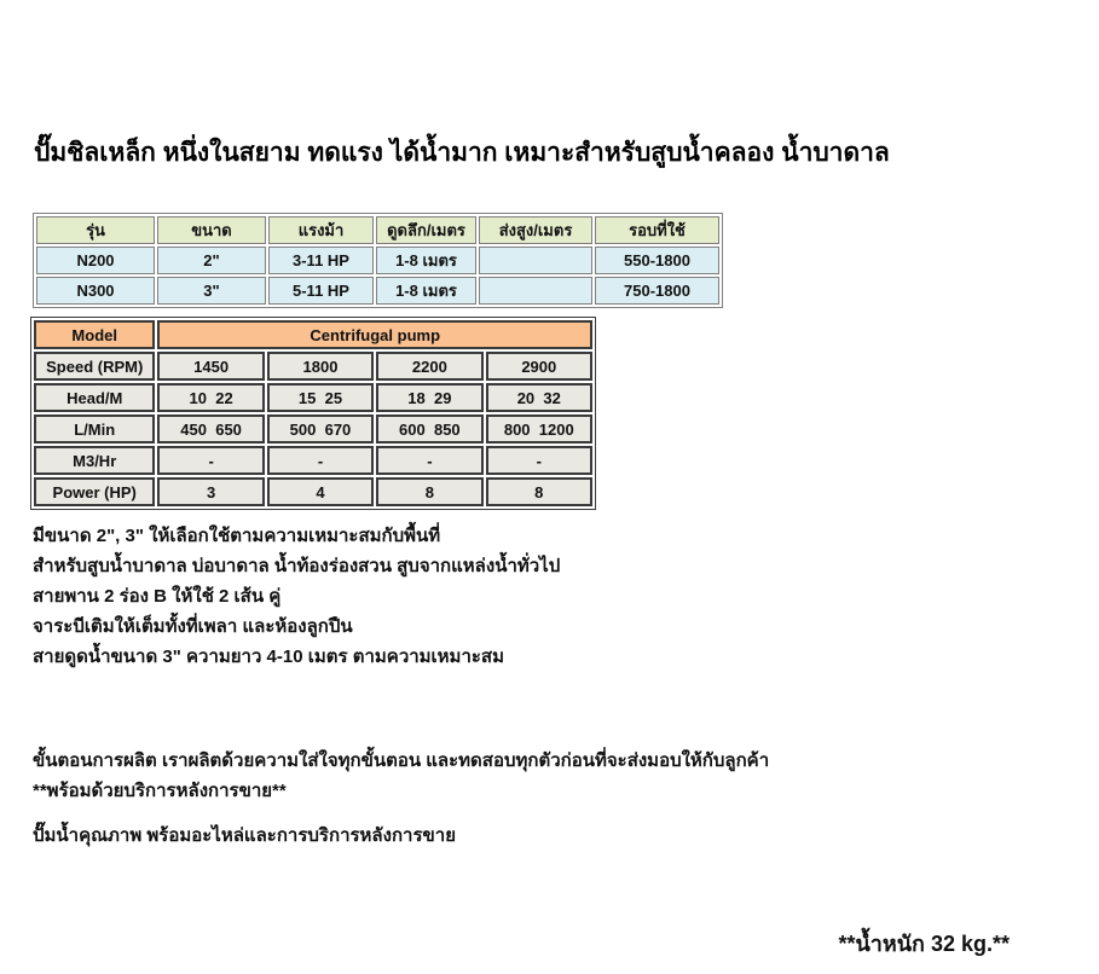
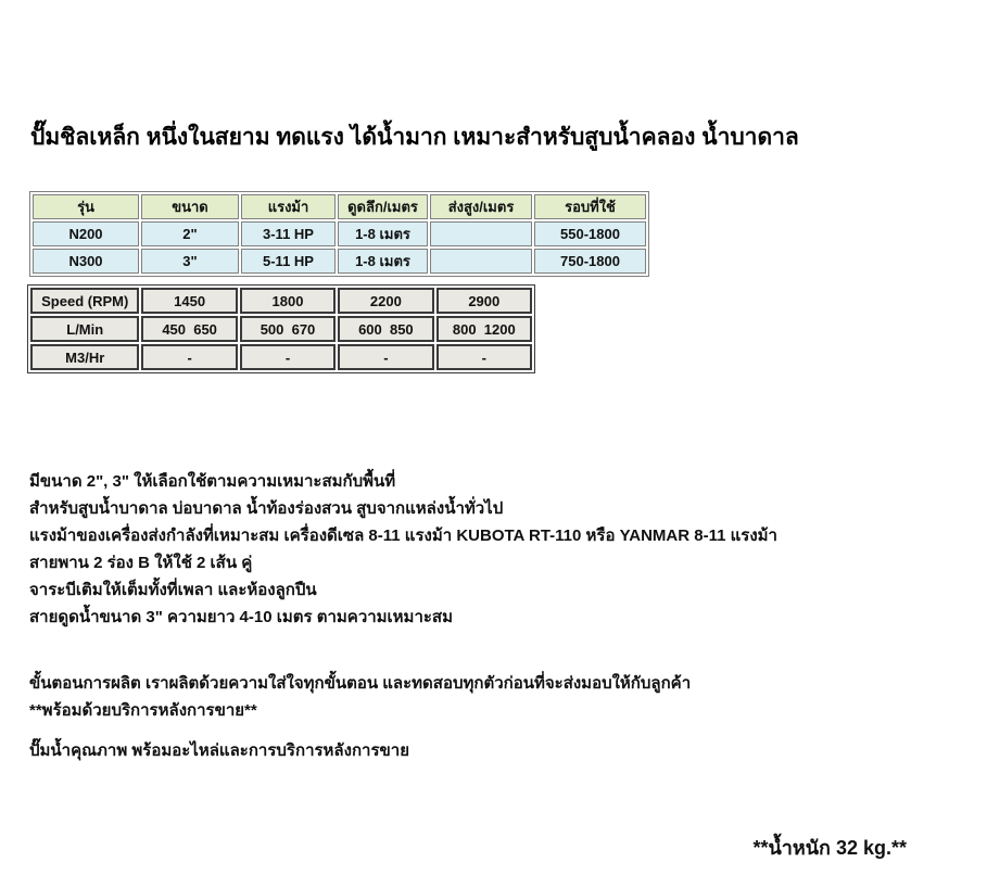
  ปั๊มชิลเหล็ก หนึ่งในสยาม ทดแรง ได้น้ำมาก เหมาะสำหรับสูบน้ำคลอง น้ำบาดาล
  รุ่น	ขนาด	แรงม้า	ดูดลึก/เมตร	ส่งสูง/เมตร	รอบที่ใช้
  N200	2"	3-11 HP	1-8 เมตร		550-1800
  N300	3"	5-11 HP	1-8 เมตร		750-1800
- Model	Centrifugal pump
  Speed (RPM)	1450	1800	2200	2900
- Head/M	10 22	15 25	18 29	20 32
  L/Min	450 650	500 670	600 850	800 1200
  M3/Hr	-	-	-	-
- Power (HP)	3	4	8	8
  มีขนาด 2", 3" ให้เลือกใช้ตามความเหมาะสมกับพื้นที่
  สำหรับสูบน้ำบาดาล บ่อบาดาล น้ำท้องร่องสวน สูบจากแหล่งน้ำทั่วไป
+ แรงม้าของเครื่องส่งกำลังที่เหมาะสม เครื่องดีเซล 8-11 แรงม้า KUBOTA RT-110 หรือ YANMAR 8-11 แรงม้า
  สายพาน 2 ร่อง B ให้ใช้ 2 เส้น คู่
  จาระบีเติมให้เต็มทั้งที่เพลา และห้องลูกปืน
  สายดูดน้ำขนาด 3" ความยาว 4-10 เมตร ตามความเหมาะสม
  ขั้นตอนการผลิต เราผลิตด้วยความใส่ใจทุกขั้นตอน และทดสอบทุกตัวก่อนที่จะส่งมอบให้กับลูกค้า
  **พร้อมด้วยบริการหลังการขาย**
  ปั๊มน้ำคุณภาพ พร้อมอะไหล่และการบริการหลังการขาย
  **น้ำหนัก 32 kg.**
